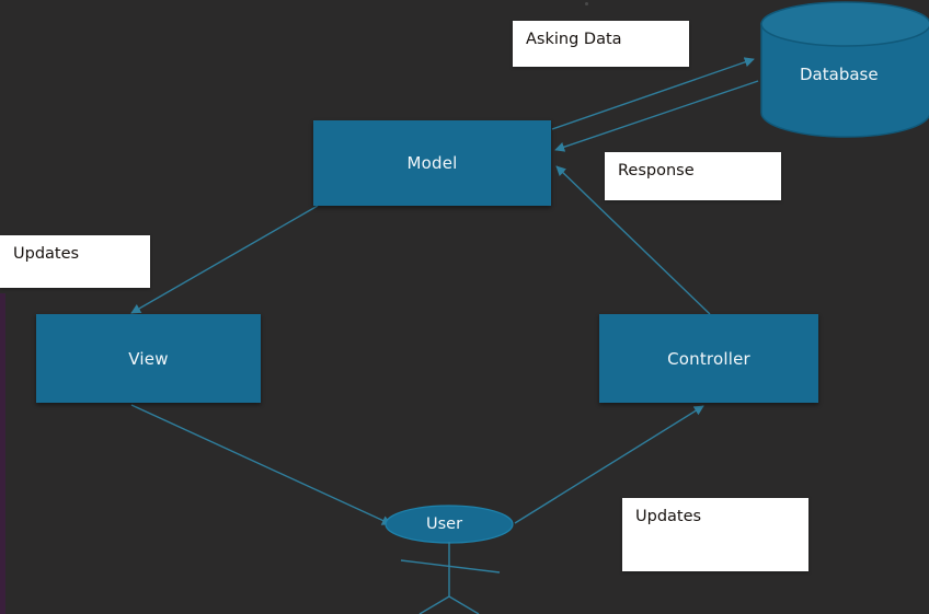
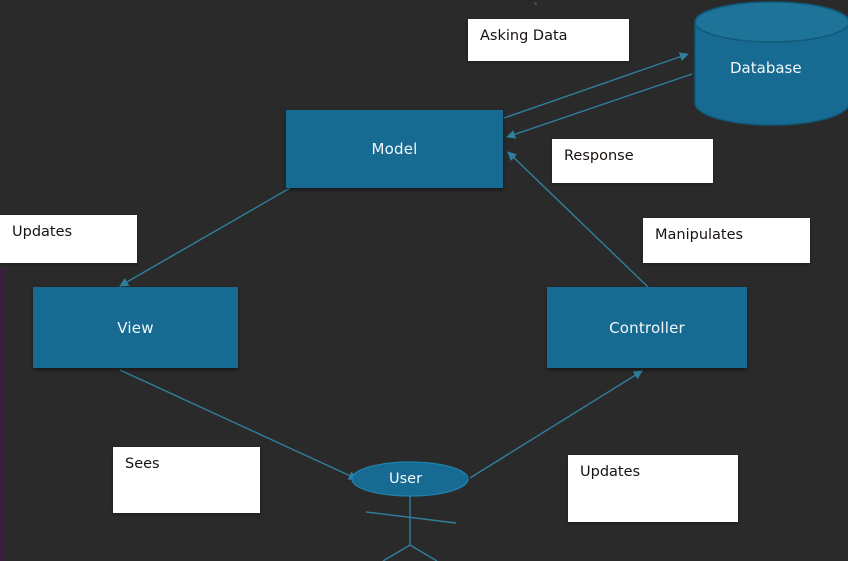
  Model
  View
  Controller
  Database
  User
  Asking Data
  Response
  Updates
+ Manipulates
+ Sees
  Updates
